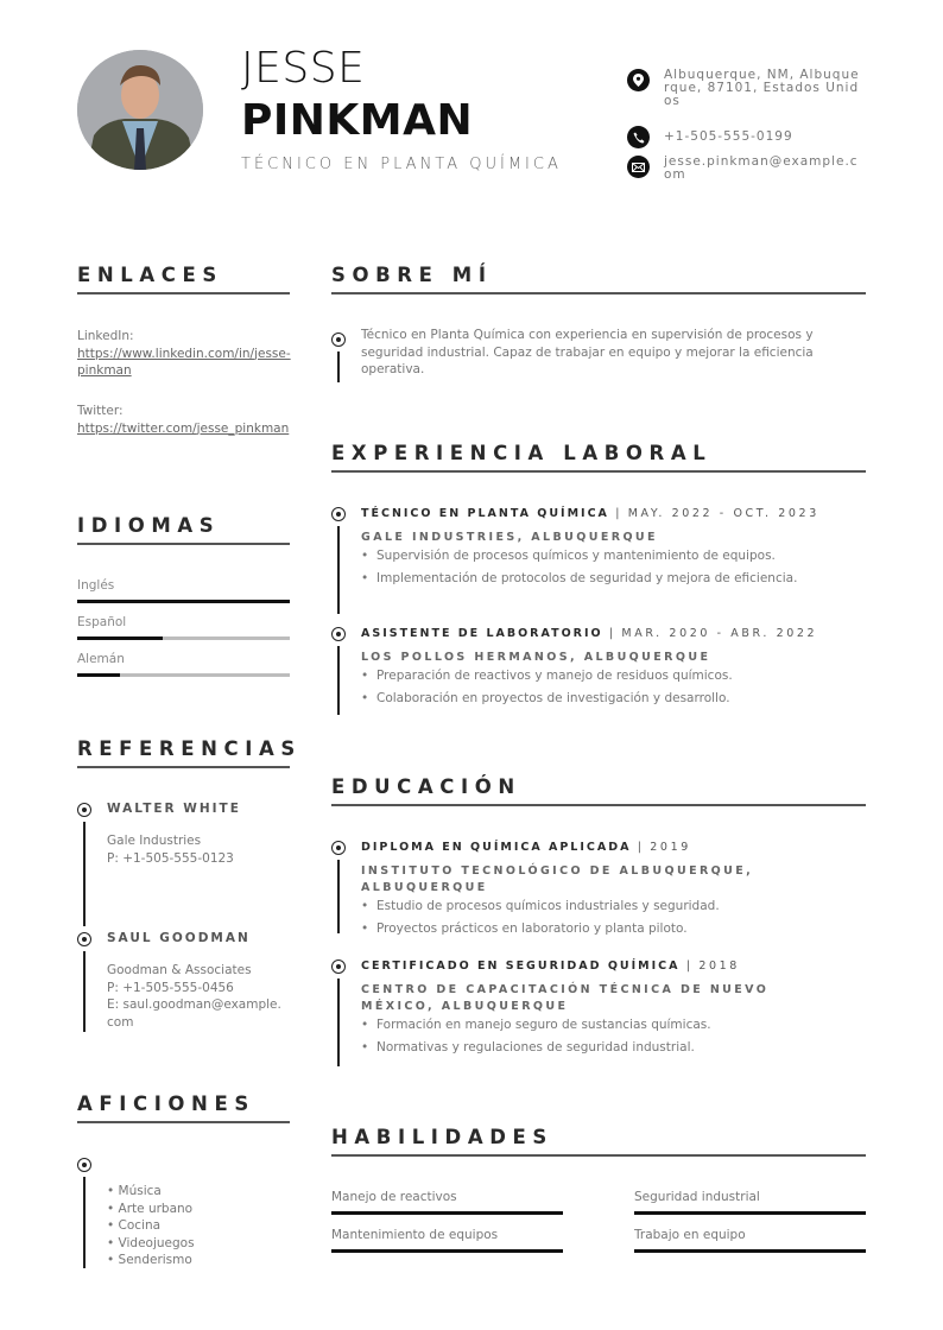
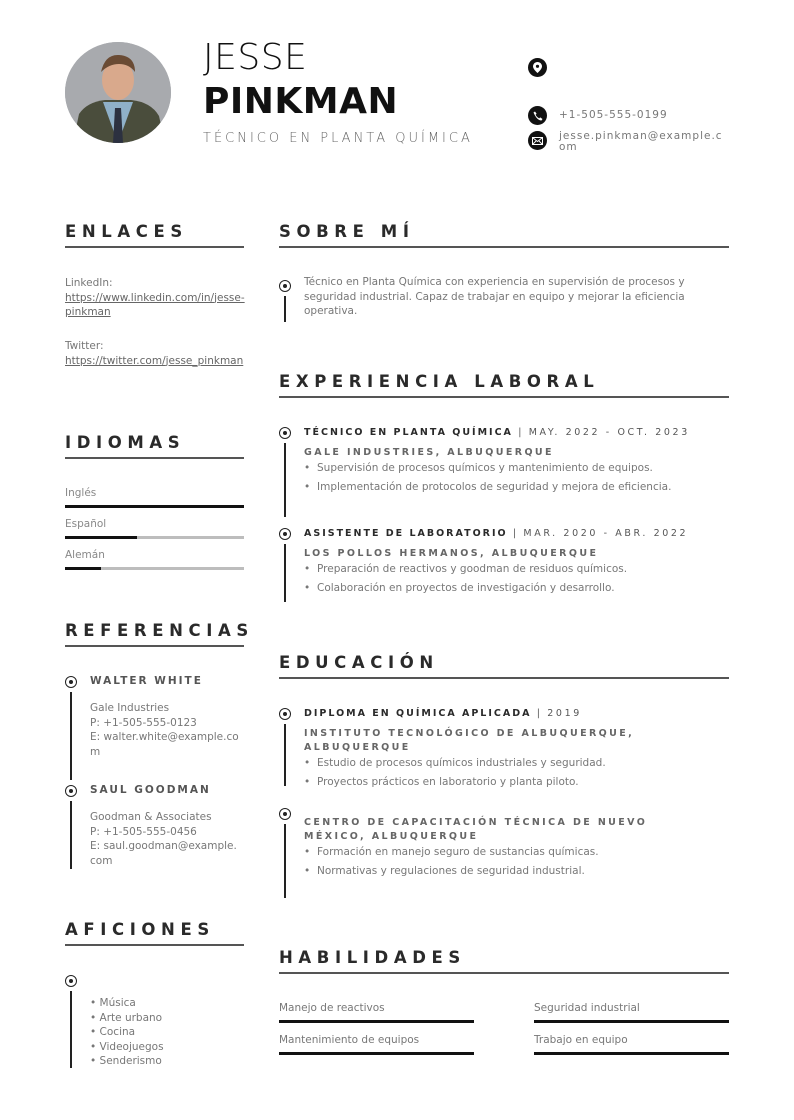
  JESSE
  PINKMAN
  TÉCNICO EN PLANTA QUÍMICA
- Albuquerque, NM, Albuquerque, 87101, Estados Unidos
  +1-505-555-0199
  jesse.pinkman@example.com
  ENLACES
  LinkedIn:
  https://www.linkedin.com/in/jesse-pinkman
  Twitter:
  https://twitter.com/jesse_pinkman
  IDIOMAS
  Inglés
  Español
  Alemán
  REFERENCIAS
  WALTER WHITE
  Gale Industries
  P: +1-505-555-0123
+ E: walter.white@example.com
  SAUL GOODMAN
  Goodman & Associates
  P: +1-505-555-0456
  E: saul.goodman@example.com
  AFICIONES
  • Música
  • Arte urbano
  • Cocina
  • Videojuegos
  • Senderismo
  SOBRE MÍ
  Técnico en Planta Química con experiencia en supervisión de procesos y seguridad industrial. Capaz de trabajar en equipo y mejorar la eficiencia operativa.
  EXPERIENCIA LABORAL
  TÉCNICO EN PLANTA QUÍMICA | MAY. 2022 - OCT. 2023
  GALE INDUSTRIES, ALBUQUERQUE
  •
  Supervisión de procesos químicos y mantenimiento de equipos.
  •
  Implementación de protocolos de seguridad y mejora de eficiencia.
  ASISTENTE DE LABORATORIO | MAR. 2020 - ABR. 2022
  LOS POLLOS HERMANOS, ALBUQUERQUE
  •
- Preparación de reactivos y manejo de residuos químicos.
+ Preparación de reactivos y goodman de residuos químicos.
  •
  Colaboración en proyectos de investigación y desarrollo.
  EDUCACIÓN
  DIPLOMA EN QUÍMICA APLICADA | 2019
  INSTITUTO TECNOLÓGICO DE ALBUQUERQUE, ALBUQUERQUE
  •
  Estudio de procesos químicos industriales y seguridad.
  •
  Proyectos prácticos en laboratorio y planta piloto.
- CERTIFICADO EN SEGURIDAD QUÍMICA | 2018
  CENTRO DE CAPACITACIÓN TÉCNICA DE NUEVO MÉXICO, ALBUQUERQUE
  •
  Formación en manejo seguro de sustancias químicas.
  •
  Normativas y regulaciones de seguridad industrial.
  HABILIDADES
  Manejo de reactivos
  Seguridad industrial
  Mantenimiento de equipos
  Trabajo en equipo
